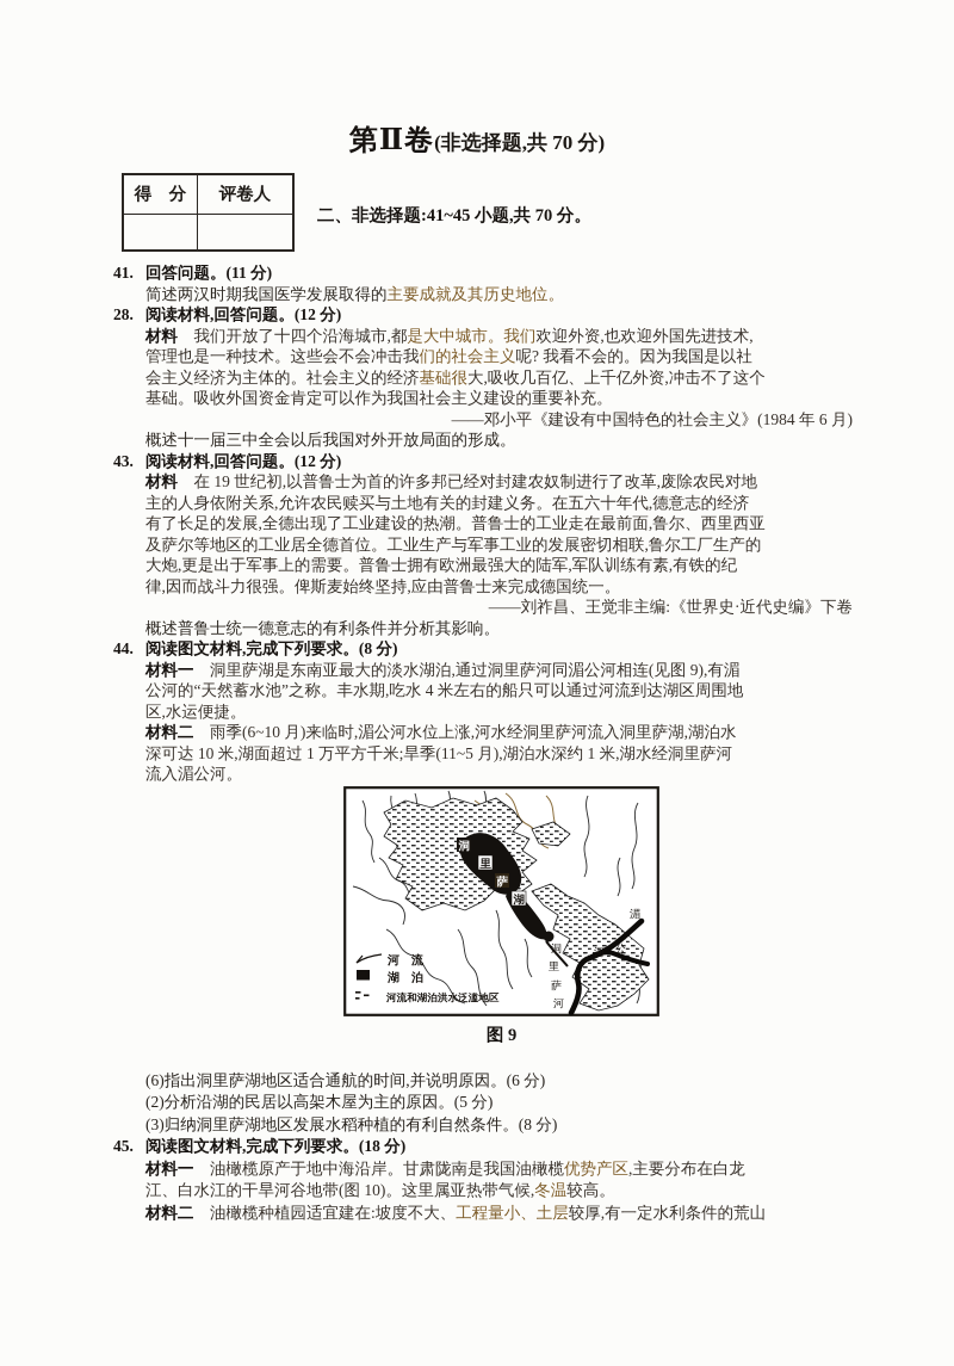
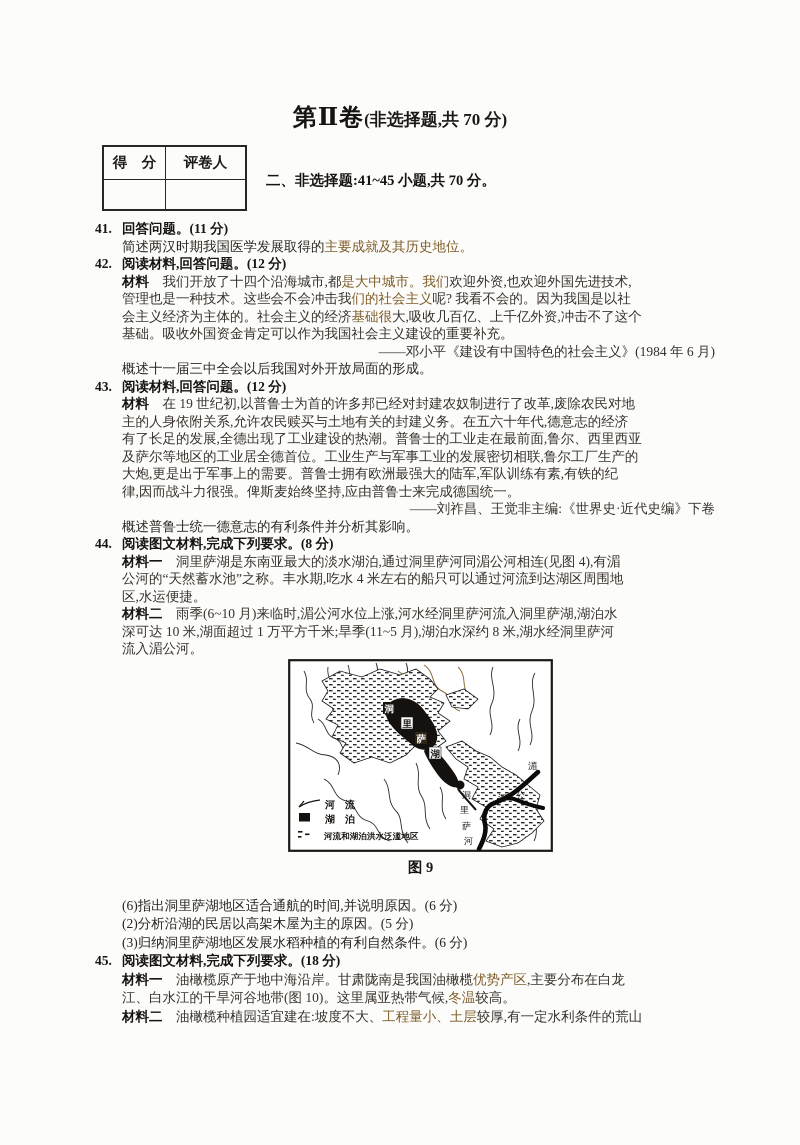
  第Ⅱ卷(非选择题,共 70 分)
  得 分
  评卷人
  二、非选择题:41~45 小题,共 70 分。
  41. 回答问题。(11 分)
  简述两汉时期我国医学发展取得的主要成就及其历史地位。
- 28. 阅读材料,回答问题。(12 分)
+ 42. 阅读材料,回答问题。(12 分)
  材料 我们开放了十四个沿海城市,都是大中城市。我们欢迎外资,也欢迎外国先进技术,
  管理也是一种技术。这些会不会冲击我们的社会主义呢? 我看不会的。因为我国是以社
  会主义经济为主体的。社会主义的经济基础很大,吸收几百亿、上千亿外资,冲击不了这个
  基础。吸收外国资金肯定可以作为我国社会主义建设的重要补充。
  ——邓小平《建设有中国特色的社会主义》(1984 年 6 月)
  概述十一届三中全会以后我国对外开放局面的形成。
  43. 阅读材料,回答问题。(12 分)
  材料 在 19 世纪初,以普鲁士为首的许多邦已经对封建农奴制进行了改革,废除农民对地
  主的人身依附关系,允许农民赎买与土地有关的封建义务。在五六十年代,德意志的经济
  有了长足的发展,全德出现了工业建设的热潮。普鲁士的工业走在最前面,鲁尔、西里西亚
  及萨尔等地区的工业居全德首位。工业生产与军事工业的发展密切相联,鲁尔工厂生产的
  大炮,更是出于军事上的需要。普鲁士拥有欧洲最强大的陆军,军队训练有素,有铁的纪
  律,因而战斗力很强。俾斯麦始终坚持,应由普鲁士来完成德国统一。
  ——刘祚昌、王觉非主编:《世界史·近代史编》下卷
  概述普鲁士统一德意志的有利条件并分析其影响。
  44. 阅读图文材料,完成下列要求。(8 分)
- 材料一 洞里萨湖是东南亚最大的淡水湖泊,通过洞里萨河同湄公河相连(见图 9),有湄
+ 材料一 洞里萨湖是东南亚最大的淡水湖泊,通过洞里萨河同湄公河相连(见图 4),有湄
  公河的“天然蓄水池”之称。丰水期,吃水 4 米左右的船只可以通过河流到达湖区周围地
  区,水运便捷。
  材料二 雨季(6~10 月)来临时,湄公河水位上涨,河水经洞里萨河流入洞里萨湖,湖泊水
- 深可达 10 米,湖面超过 1 万平方千米;旱季(11~5 月),湖泊水深约 1 米,湖水经洞里萨河
+ 深可达 10 米,湖面超过 1 万平方千米;旱季(11~5 月),湖泊水深约 8 米,湖水经洞里萨河
  流入湄公河。
  洞
  里
  萨
  湖
  洞
  里
  萨
  河
  湄
  公
  河
  河 流
  湖 泊
  河流和湖泊洪水泛滥地区
  图 9
  (6)指出洞里萨湖地区适合通航的时间,并说明原因。(6 分)
  (2)分析沿湖的民居以高架木屋为主的原因。(5 分)
- (3)归纳洞里萨湖地区发展水稻种植的有利自然条件。(8 分)
+ (3)归纳洞里萨湖地区发展水稻种植的有利自然条件。(6 分)
  45. 阅读图文材料,完成下列要求。(18 分)
  材料一 油橄榄原产于地中海沿岸。甘肃陇南是我国油橄榄优势产区,主要分布在白龙
  江、白水江的干旱河谷地带(图 10)。这里属亚热带气候,冬温较高。
  材料二 油橄榄种植园适宜建在:坡度不大、工程量小、土层较厚,有一定水利条件的荒山
